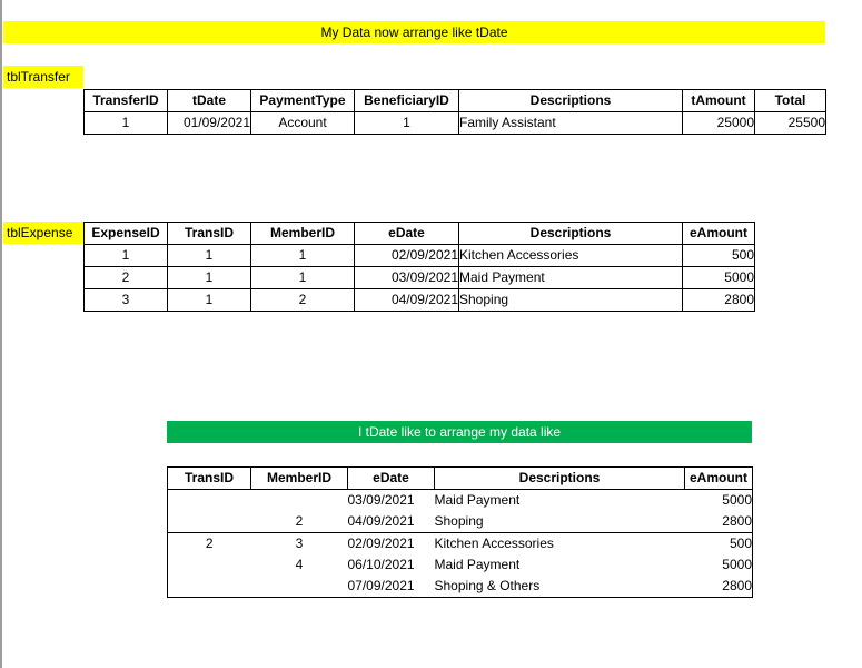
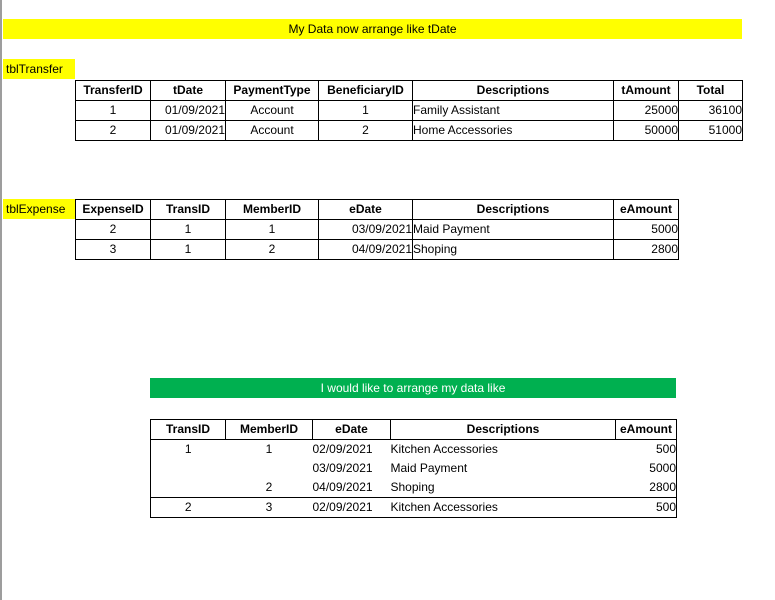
  My Data now arrange like tDate
  tblTransfer
  TransferID	tDate	PaymentType	BeneficiaryID	Descriptions	tAmount	Total
- 1	01/09/2021	Account	1	Family Assistant	25000	25500
+ 1	01/09/2021	Account	1	Family Assistant	25000	36100
+ 2	01/09/2021	Account	2	Home Accessories	50000	51000
  tblExpense
  ExpenseID	TransID	MemberID	eDate	Descriptions	eAmount
- 1	1	1	02/09/2021	Kitchen Accessories	500
  2	1	1	03/09/2021	Maid Payment	5000
  3	1	2	04/09/2021	Shoping	2800
- I tDate like to arrange my data like
+ I would like to arrange my data like
  TransID	MemberID	eDate	Descriptions	eAmount
+ 1	1	02/09/2021	Kitchen Accessories	500
  		03/09/2021	Maid Payment	5000
  	2	04/09/2021	Shoping	2800
  2	3	02/09/2021	Kitchen Accessories	500
- 	4	06/10/2021	Maid Payment	5000
- 		07/09/2021	Shoping & Others	2800
